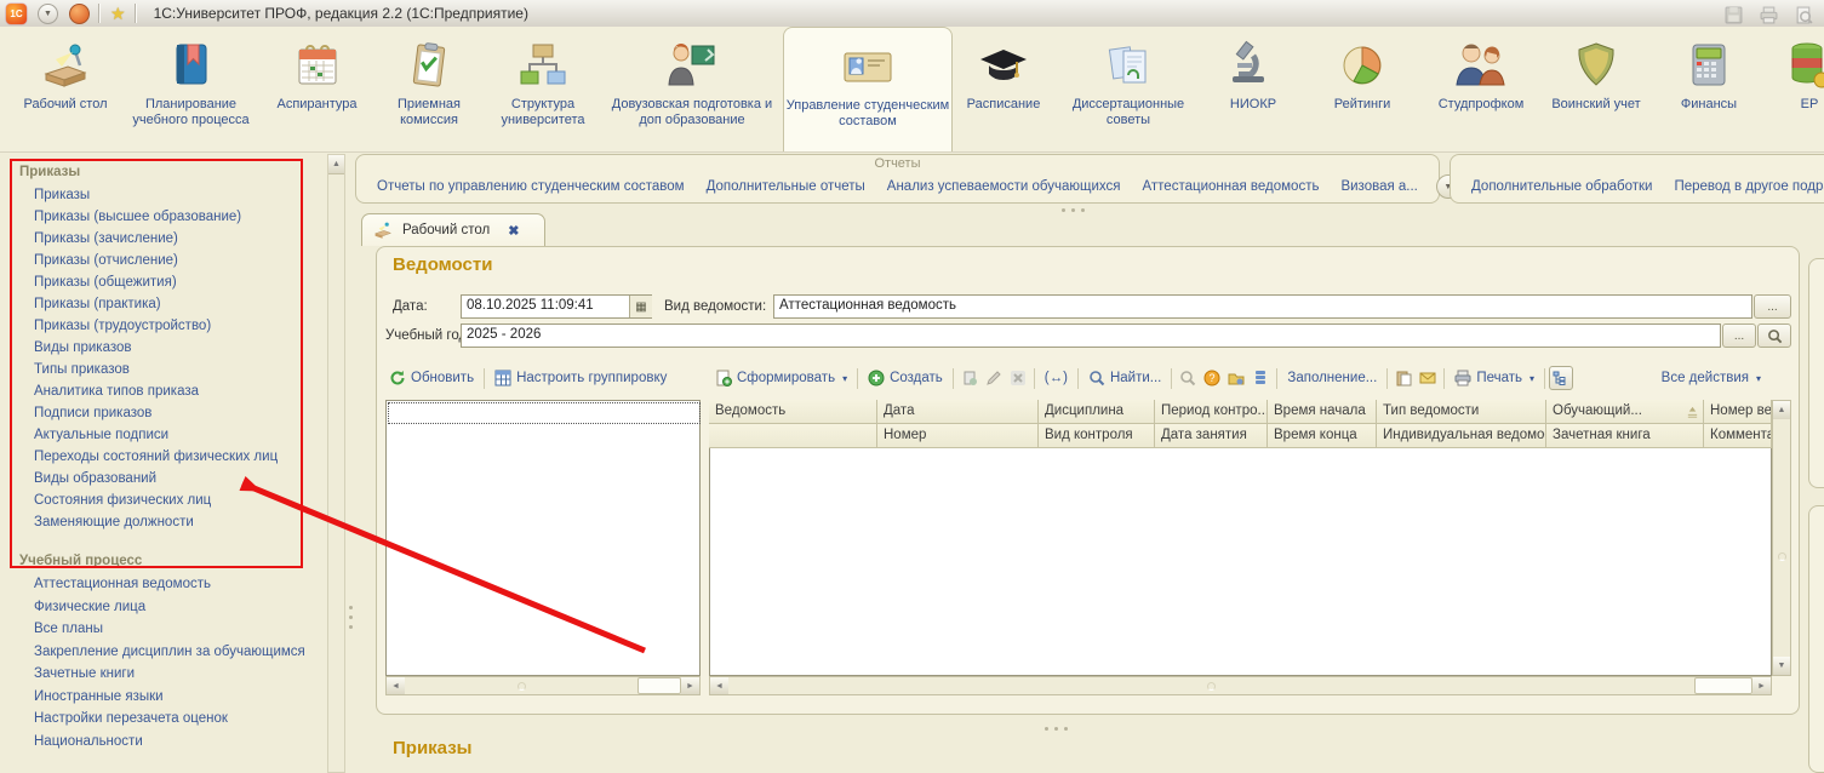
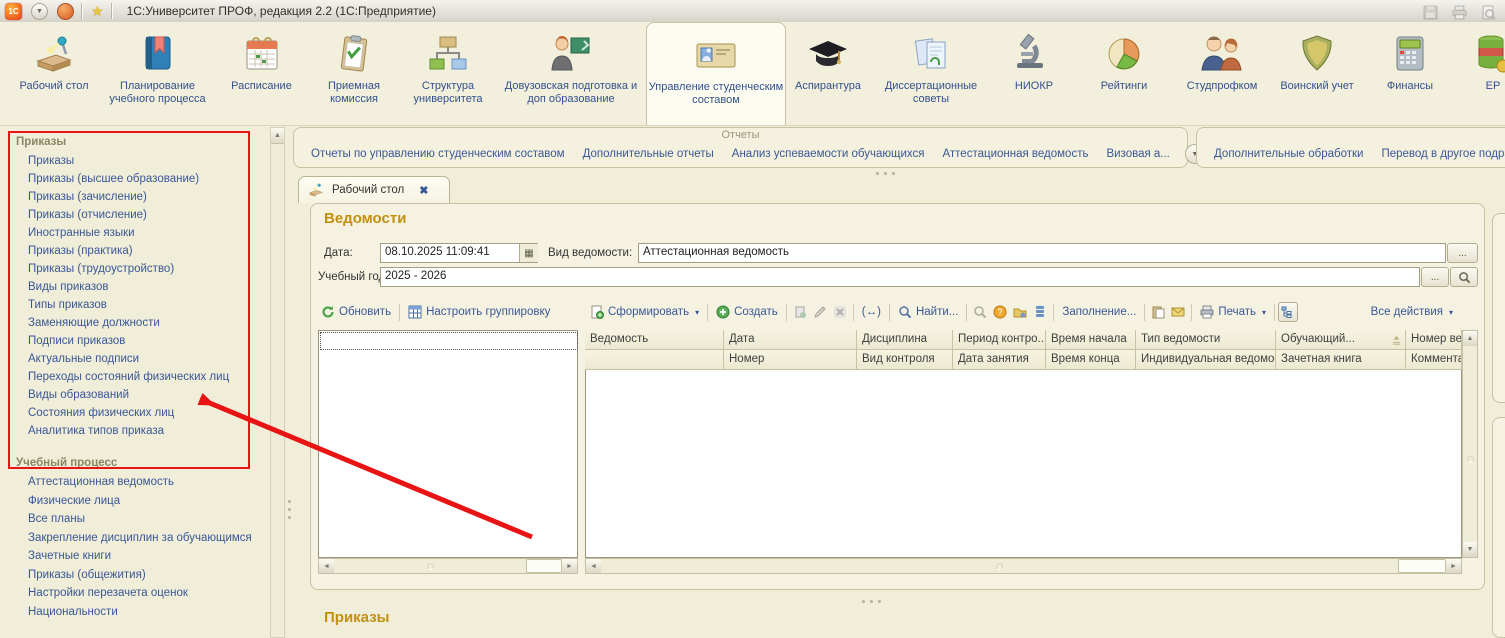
  1С
  ★
  1С:Университет ПРОФ, редакция 2.2 (1С:Предприятие)
  Рабочий стол
  Планирование учебного процесса
- Аспирантура
+ Расписание
  Приемная комиссия
  Структура университета
  Довузовская подготовка и доп образование
  Управление студенческим составом
- Расписание
+ Аспирантура
  Диссертационные советы
  НИОКР
  Рейтинги
  Студпрофком
  Воинский учет
  Финансы
  ЕР
  Приказы
  Приказы
  Приказы (высшее образование)
  Приказы (зачисление)
  Приказы (отчисление)
- Приказы (общежития)
+ Иностранные языки
  Приказы (практика)
  Приказы (трудоустройство)
  Виды приказов
  Типы приказов
- Аналитика типов приказа
+ Заменяющие должности
  Подписи приказов
  Актуальные подписи
  Переходы состояний физических лиц
  Виды образований
  Состояния физических лиц
- Заменяющие должности
+ Аналитика типов приказа
  Учебный процесс
  Аттестационная ведомость
  Физические лица
  Все планы
  Закрепление дисциплин за обучающимся
  Зачетные книги
- Иностранные языки
+ Приказы (общежития)
  Настройки перезачета оценок
  Национальности
  Отчеты
  Отчеты по управлению студенческим составом
  Дополнительные отчеты
  Анализ успеваемости обучающихся
  Аттестационная ведомость
  Визовая а...
  Дополнительные обработки
  Перевод в другое подр
  Рабочий стол
  ✖
  Ведомости
  Дата:
  08.10.2025 11:09:41
  ▦
  Вид ведомости:
  Аттестационная ведомость
  ...
  Учебный го
  2025 - 2026
  ...
  Обновить
  Настроить группировку
  Сформировать
  ▾
  Создать
  (↔)
  Найти...
  ?
  Заполнение...
  Печать
  ▾
  Все действия
  ▾
  Ведомость
  Дата
  Дисциплина
  Период контро..
  Время начала
  Тип ведомости
  Обучающий...
  Номер
  Вид контроля
  Дата занятия
  Время конца
  Индивидуальная ведомо
  Зачетная книга
  Коммента
  Приказы
